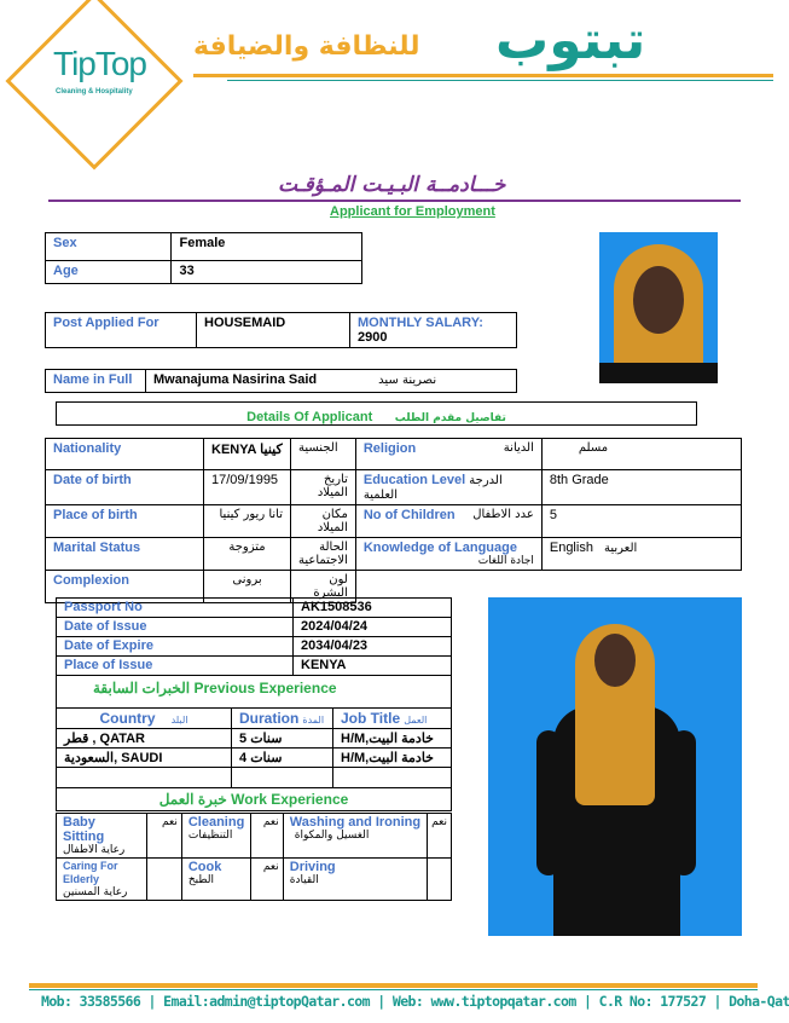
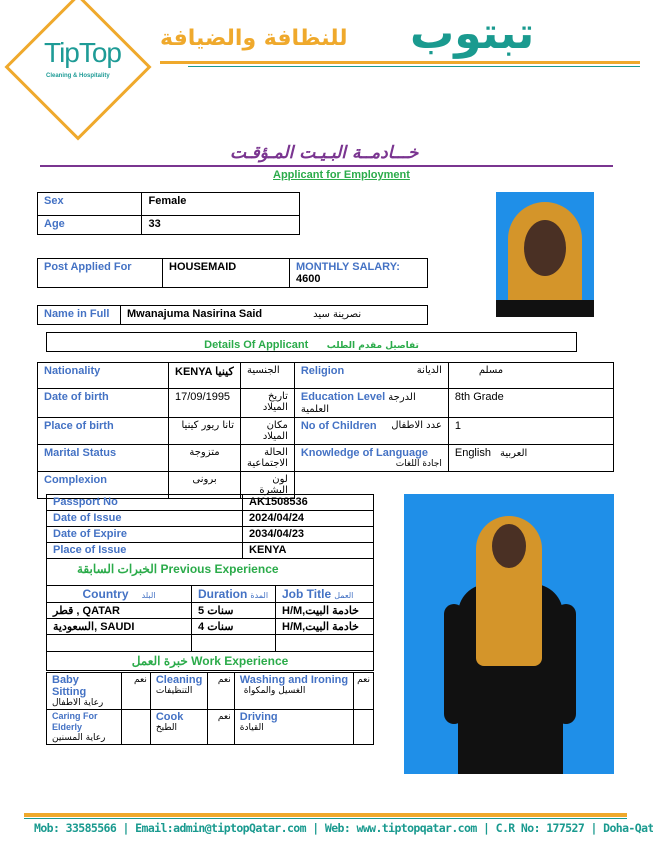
  TipTop
  تبتوب
  للنظافة والضيافة
  خـــادمــة البـيـت المـؤقـت
  Applicant for Employment
  Sex	Female
  Age	33
- Post Applied For	HOUSEMAID	MONTHLY SALARY: 2900
+ Post Applied For	HOUSEMAID	MONTHLY SALARY: 4600
  Name in Full	Mwanajuma Nasirina Said نصرينة سيد
  Details Of Applicant تفاصيل مقدم الطلب
  Nationality	KENYA كينيا	الجنسية	Religion الديانة	مسلم
  Date of birth	17/09/1995	تاريخ الميلاد	Education Level الدرجة العلمية	8th Grade
- Place of birth	تانا ريور كينيا	مكان الميلاد	No of Children عدد الاطفال	5
+ Place of birth	تانا ريور كينيا	مكان الميلاد	No of Children عدد الاطفال	1
  Marital Status	متزوجة	الحالة الاجتماعية	Knowledge of Language اجادة اللغات	English العربية
  Complexion	برونى	لون البشرة
  Passport No	AK1508536
  Date of Issue	2024/04/24
  Date of Expire	2034/04/23
  Place of Issue	KENYA
  الخبرات السابقة Previous Experience
  Country البلد	Duration المدة	Job Title العمل
  QATAR , قطر	5 سنات	H/M,خادمة البيت
  SAUDI ,السعودية	4 سنات	H/M,خادمة البيت
  خبرة العمل Work Experience
  Baby Sitting رعاية الاطفال	نعم	Cleaning التنظيفات	نعم	Washing and Ironing الغسيل والمكواة	نعم
  Caring For Elderly رعاية المسنين		Cook الطبخ	نعم	Driving القيادة
  Mob: 33585566 | Email:admin@tiptopQatar.com | Web: www.tiptopqatar.com | C.R No: 177527 | Doha-Qat
